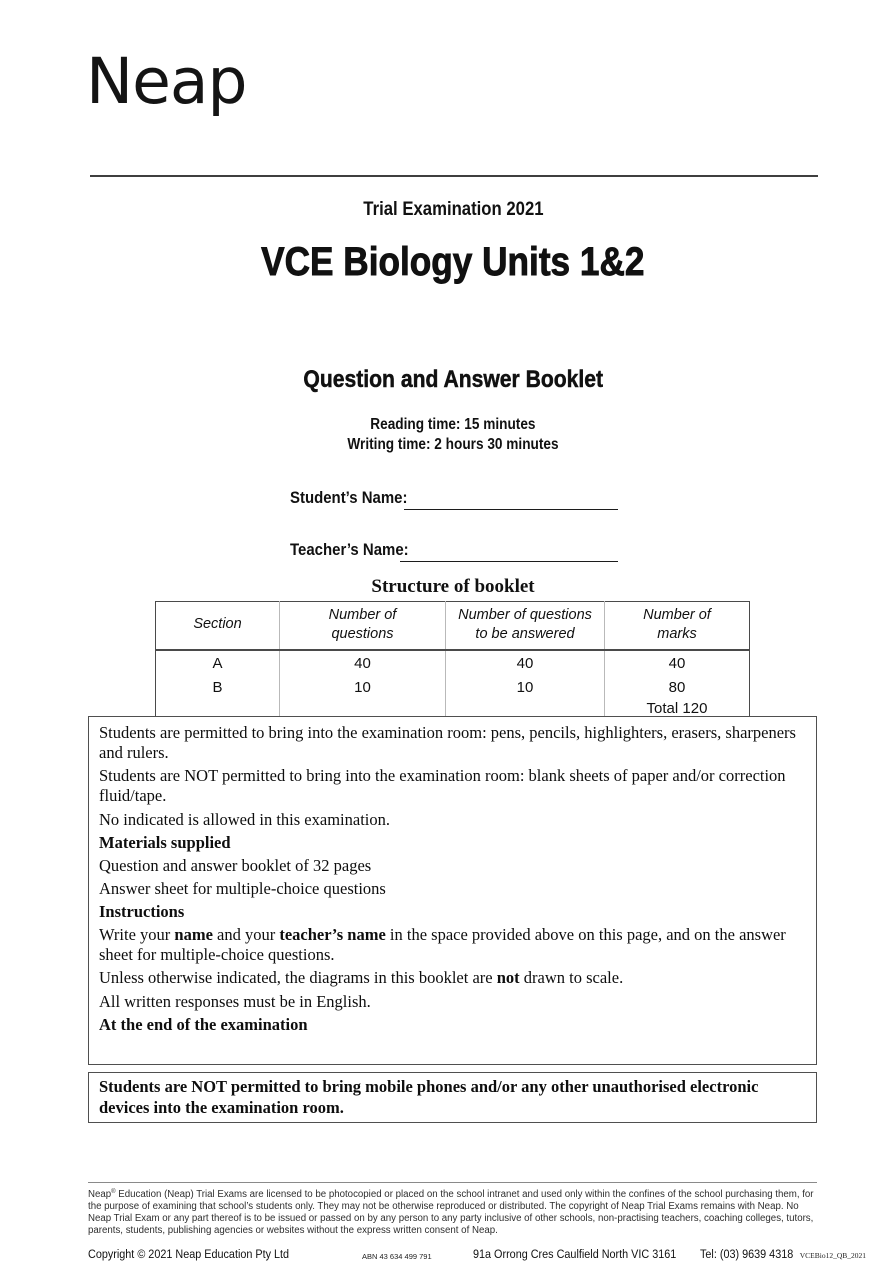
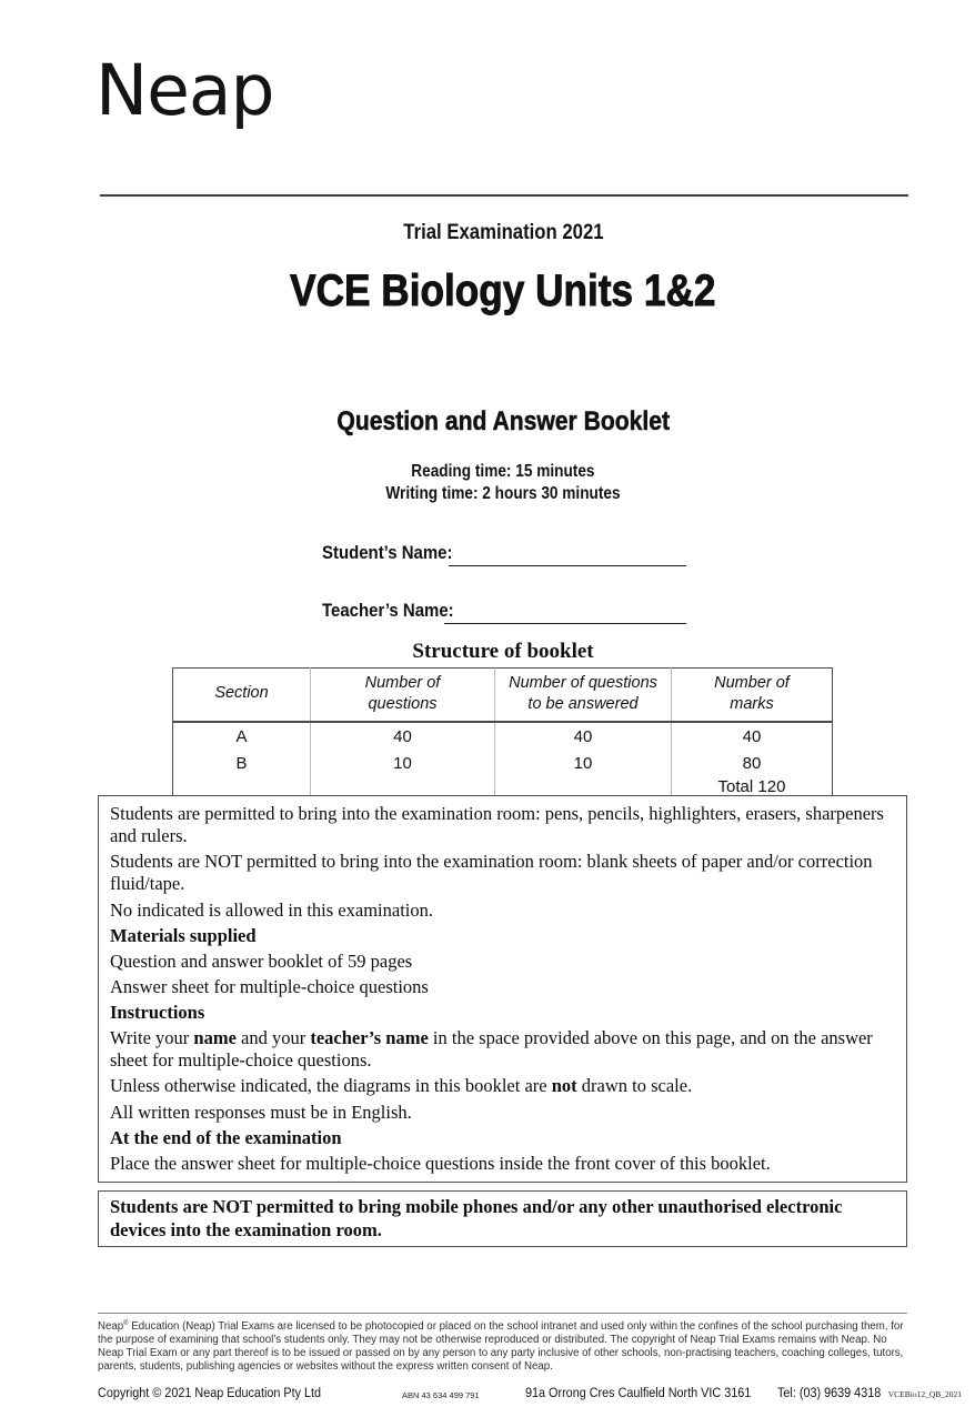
  Neap
  Trial Examination 2021
  VCE Biology Units 1&2
  Question and Answer Booklet
  Reading time: 15 minutes
  Writing time: 2 hours 30 minutes
  Student’s Name:
  Teacher’s Name:
  Structure of booklet
  Section	Number ofquestions	Number of questionsto be answered	Number ofmarks
  A	40	40	40
  B	10	10	80
  			Total 120
  Students are permitted to bring into the examination room: pens, pencils, highlighters, erasers, sharpeners and rulers.
  Students are NOT permitted to bring into the examination room: blank sheets of paper and/or correction fluid/tape.
  No indicated is allowed in this examination.
  Materials supplied
- Question and answer booklet of 32 pages
+ Question and answer booklet of 59 pages
  Answer sheet for multiple-choice questions
  Instructions
  Write your name and your teacher’s name in the space provided above on this page, and on the answer sheet for multiple-choice questions.
  Unless otherwise indicated, the diagrams in this booklet are not drawn to scale.
  All written responses must be in English.
  At the end of the examination
+ Place the answer sheet for multiple-choice questions inside the front cover of this booklet.
  Students are NOT permitted to bring mobile phones and/or any other unauthorised electronic devices into the examination room.
  Neap Education (Neap) Trial Exams are licensed to be photocopied or placed on the school intranet and used only within the confines of the school purchasing them, for the purpose of examining that school’s students only. They may not be otherwise reproduced or distributed. The copyright of Neap Trial Exams remains with Neap. No Neap Trial Exam or any part thereof is to be issued or passed on by any person to any party inclusive of other schools, non-practising teachers, coaching colleges, tutors, parents, students, publishing agencies or websites without the express written consent of Neap.
  Copyright © 2021 Neap Education Pty Ltd
  ABN 43 634 499 791
  91a Orrong Cres Caulfield North VIC 3161
  Tel: (03) 9639 4318
  VCEBio12_QB_2021
